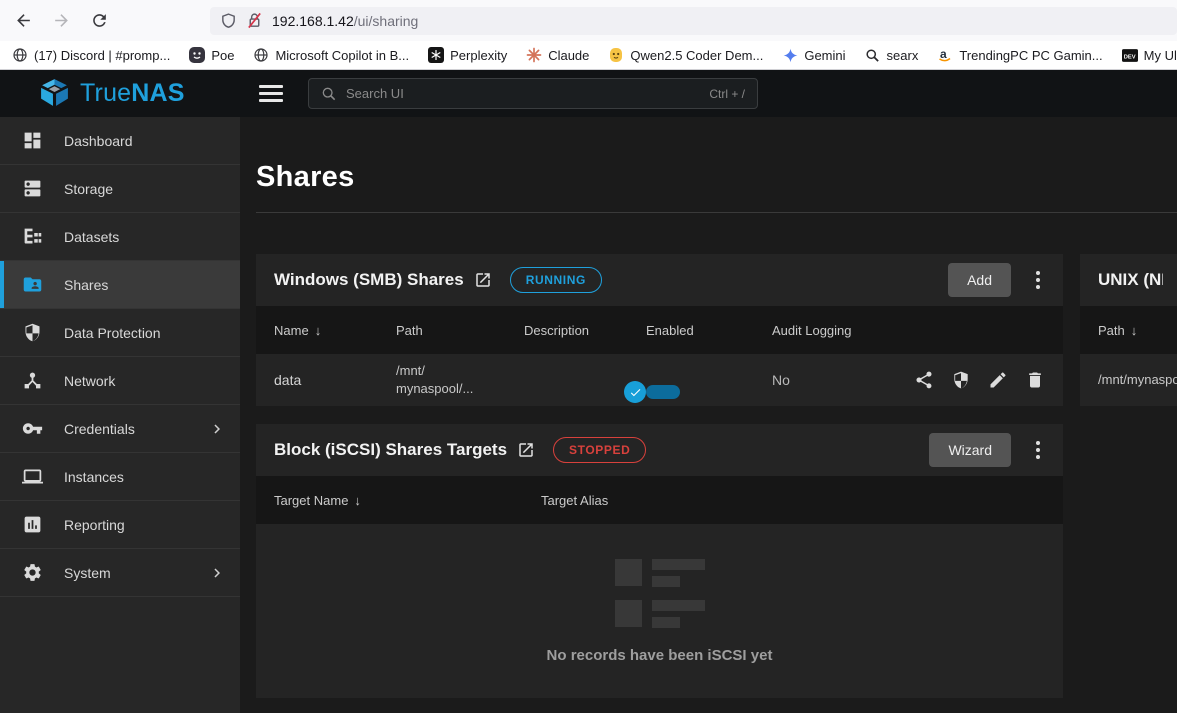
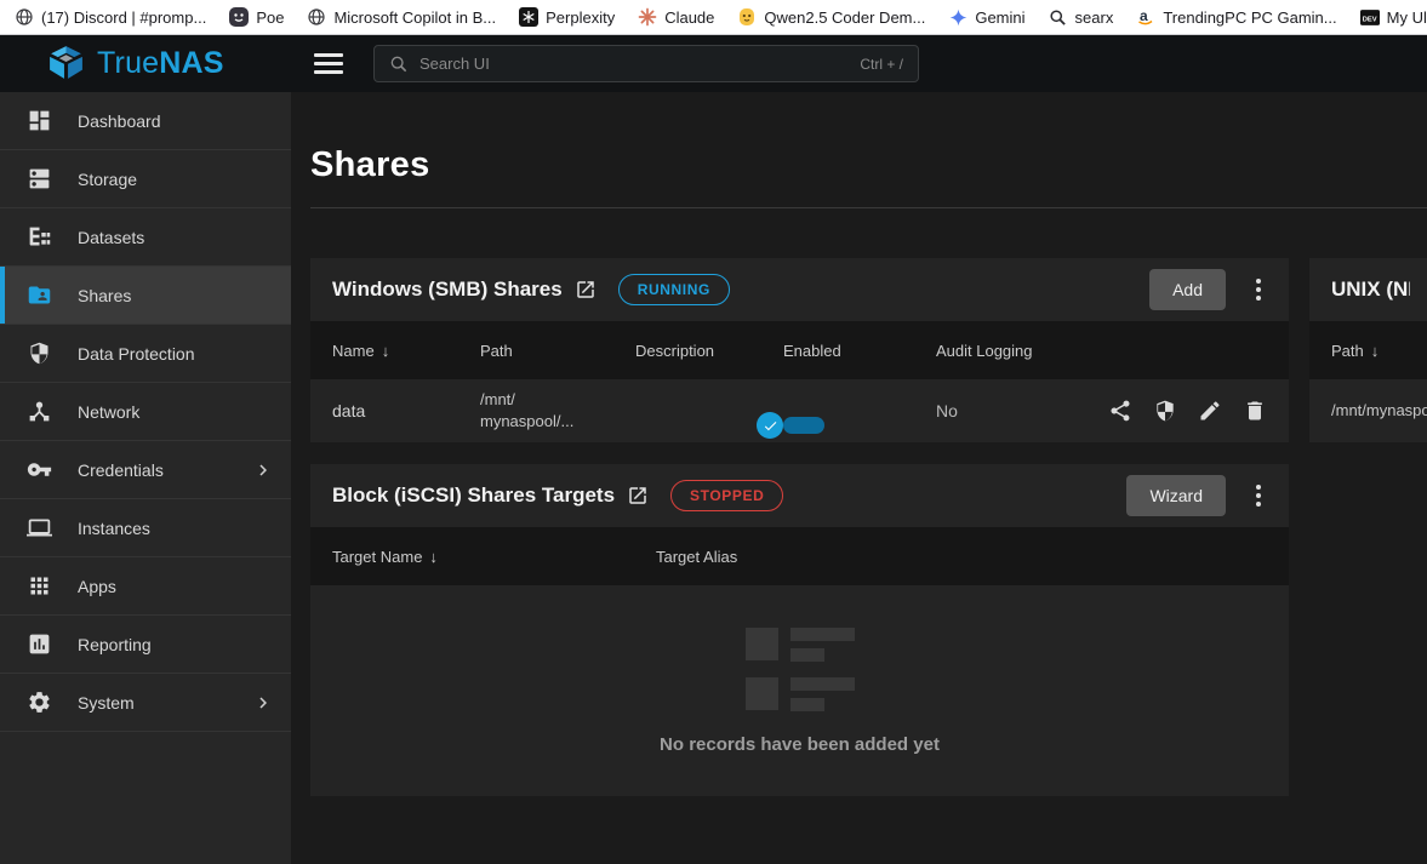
- 192.168.1.42/ui/sharing
  (17) Discord | #promp...
  Poe
  Microsoft Copilot in B...
  Perplexity
  Claude
  Qwen2.5 Coder Dem...
  Gemini
  searx
  a
  TrendingPC PC Gamin...
  TrueNAS
  Search UI
  Ctrl + /
  Dashboard
  Storage
  Datasets
  Shares
  Data Protection
  Network
  Credentials
  Instances
+ Apps
  Reporting
  System
  Shares
  Windows (SMB) Shares
  RUNNING
  Add
  Name
  ↓
  Path
  Description
  Enabled
  Audit Logging
  data
  /mnt/
  mynaspool/...
  No
  Path
  ↓
  Block (iSCSI) Shares Targets
  STOPPED
  Wizard
  Target Name
  ↓
  Target Alias
- No records have been iSCSI yet
+ No records have been added yet
